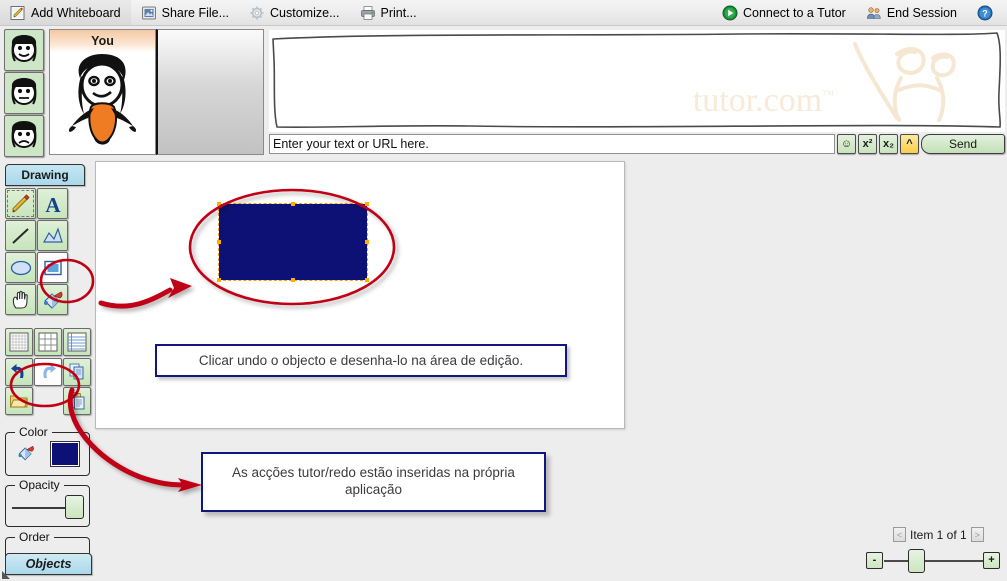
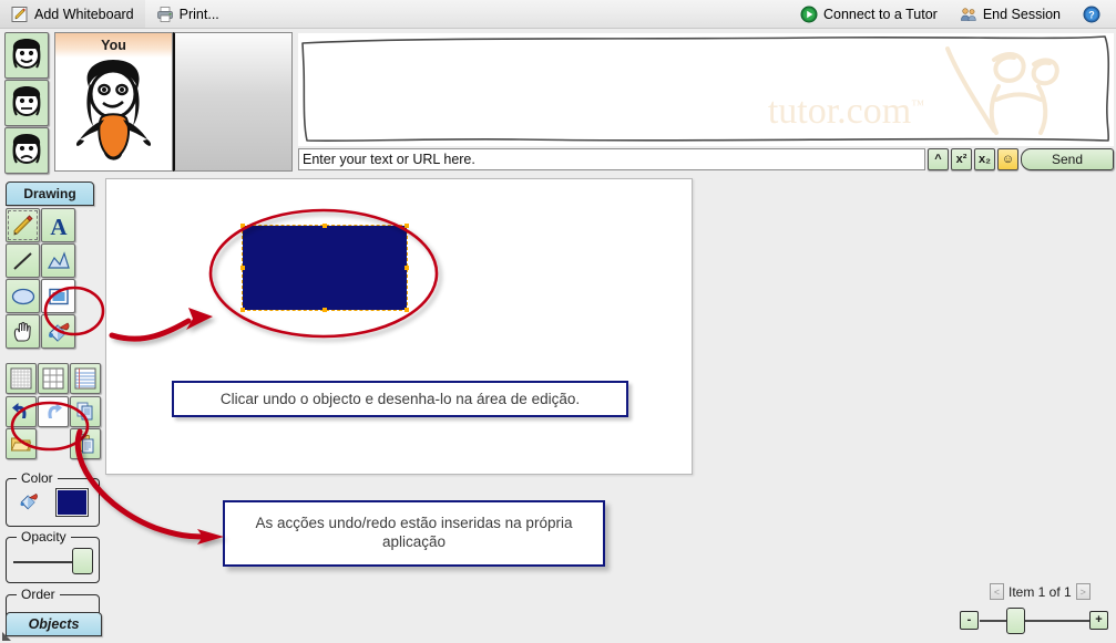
  Add Whiteboard
- Share File...
- Customize...
  Print...
  Connect to a Tutor
  End Session
  ?
  You
  tutor.com™
  Enter your text or URL here.
- ☺
+ ^
  x²
  x₂
- ^
+ ☺
  Send
  Drawing
  A
  Color
  Opacity
  Order
  Objects
  Clicar undo o objecto e desenha-lo na área de edição.
- As acções tutor/redo estão inseridas na própria aplicação
+ As acções undo/redo estão inseridas na própria aplicação
  <
  Item 1 of 1
  >
  -
  +
